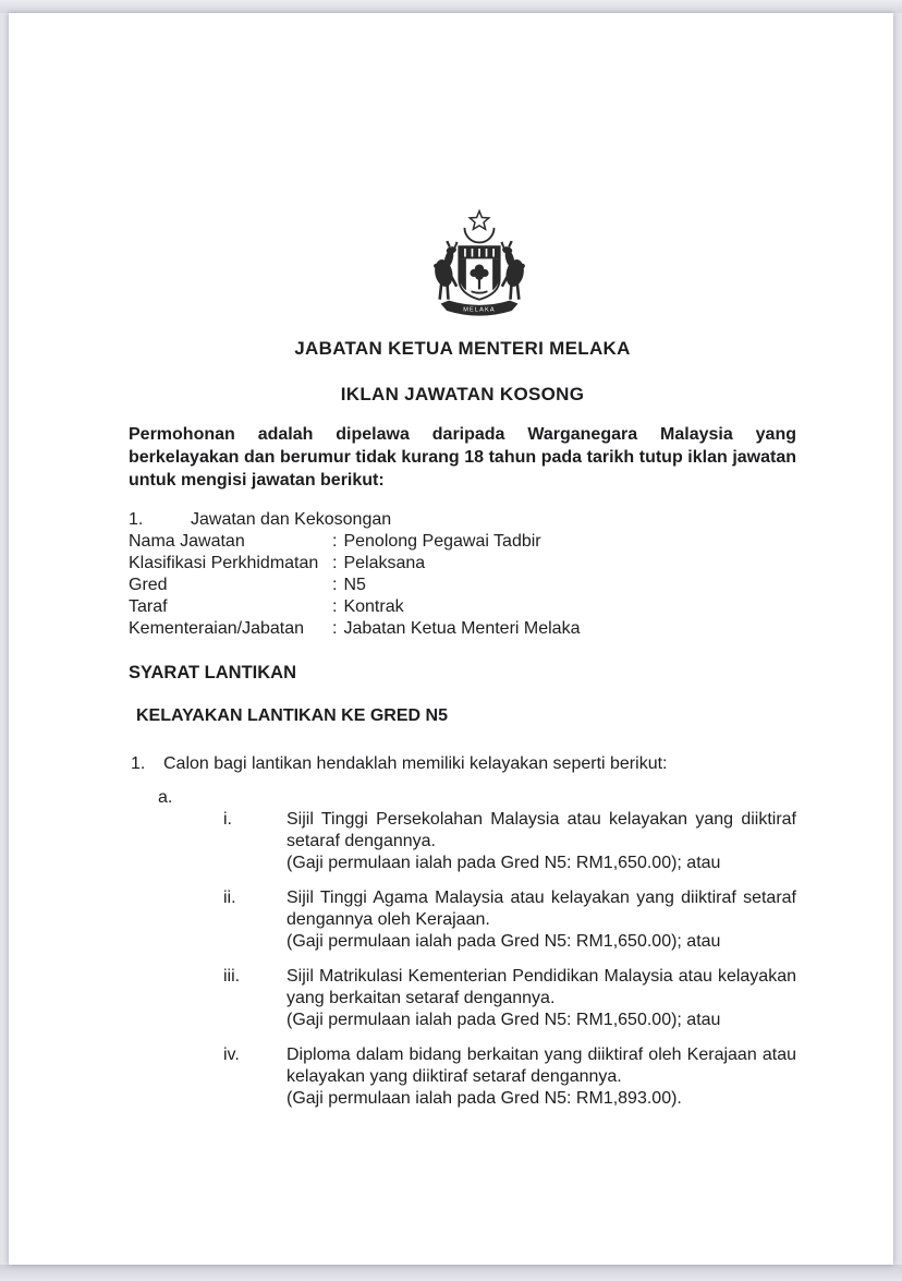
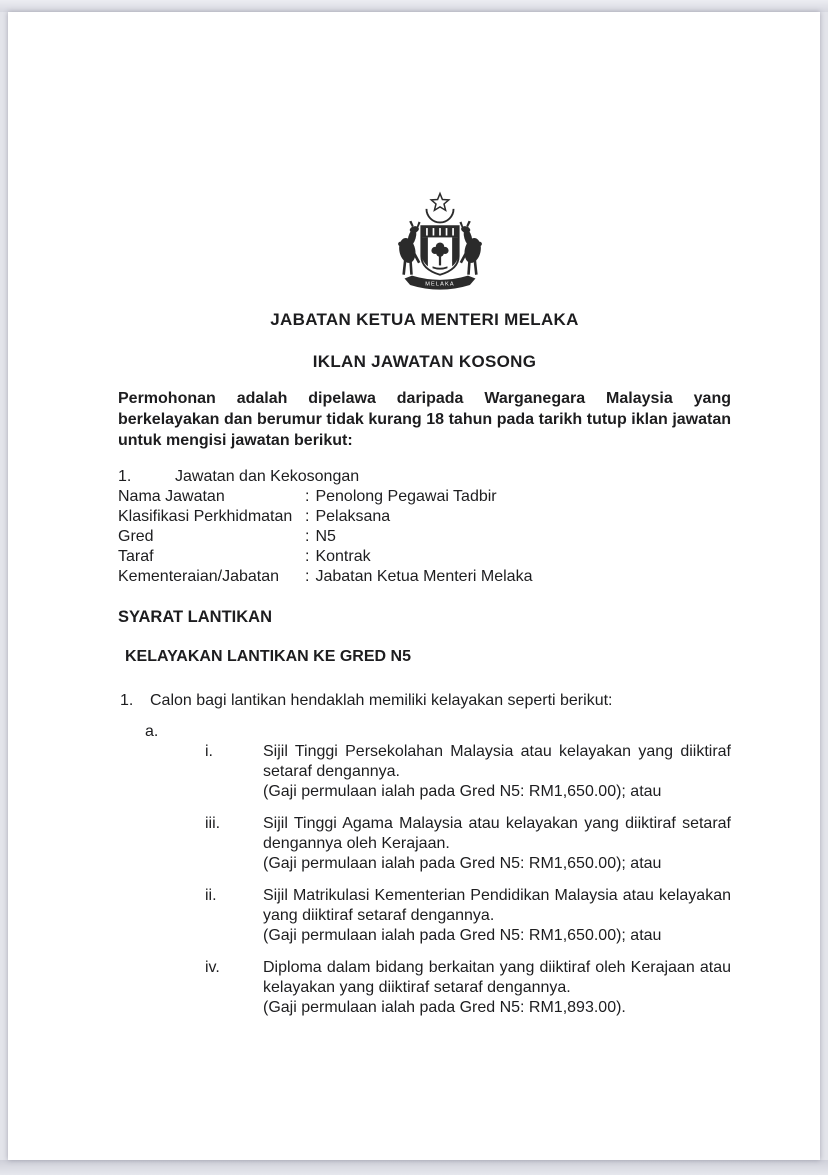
  JABATAN KETUA MENTERI MELAKA
  IKLAN JAWATAN KOSONG
  Permohonan adalah dipelawa daripada Warganegara Malaysia yang berkelayakan dan berumur tidak kurang 18 tahun pada tarikh tutup iklan jawatan untuk mengisi jawatan berikut:
  1.
  Jawatan dan Kekosongan
  Nama Jawatan
  :
  Penolong Pegawai Tadbir
  Klasifikasi Perkhidmatan
  :
  Pelaksana
  Gred
  :
  N5
  Taraf
  :
  Kontrak
  Kementeraian/Jabatan
  :
  Jabatan Ketua Menteri Melaka
  SYARAT LANTIKAN
  KELAYAKAN LANTIKAN KE GRED N5
  1.
  Calon bagi lantikan hendaklah memiliki kelayakan seperti berikut:
  a.
  i.
  Sijil Tinggi Persekolahan Malaysia atau kelayakan yang diiktiraf setaraf dengannya.
  (Gaji permulaan ialah pada Gred N5: RM1,650.00); atau
- ii.
+ iii.
  Sijil Tinggi Agama Malaysia atau kelayakan yang diiktiraf setaraf dengannya oleh Kerajaan.
  (Gaji permulaan ialah pada Gred N5: RM1,650.00); atau
- iii.
+ ii.
- Sijil Matrikulasi Kementerian Pendidikan Malaysia atau kelayakan yang berkaitan setaraf dengannya.
+ Sijil Matrikulasi Kementerian Pendidikan Malaysia atau kelayakan yang diiktiraf setaraf dengannya.
  (Gaji permulaan ialah pada Gred N5: RM1,650.00); atau
  iv.
  Diploma dalam bidang berkaitan yang diiktiraf oleh Kerajaan atau kelayakan yang diiktiraf setaraf dengannya.
  (Gaji permulaan ialah pada Gred N5: RM1,893.00).
